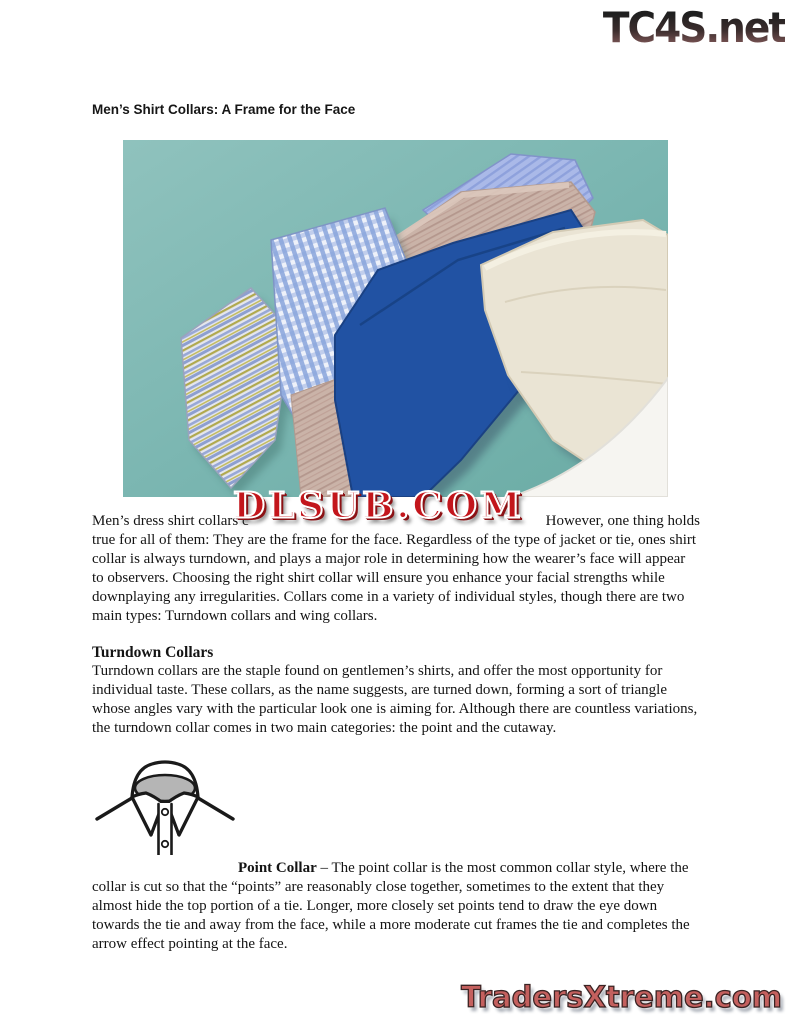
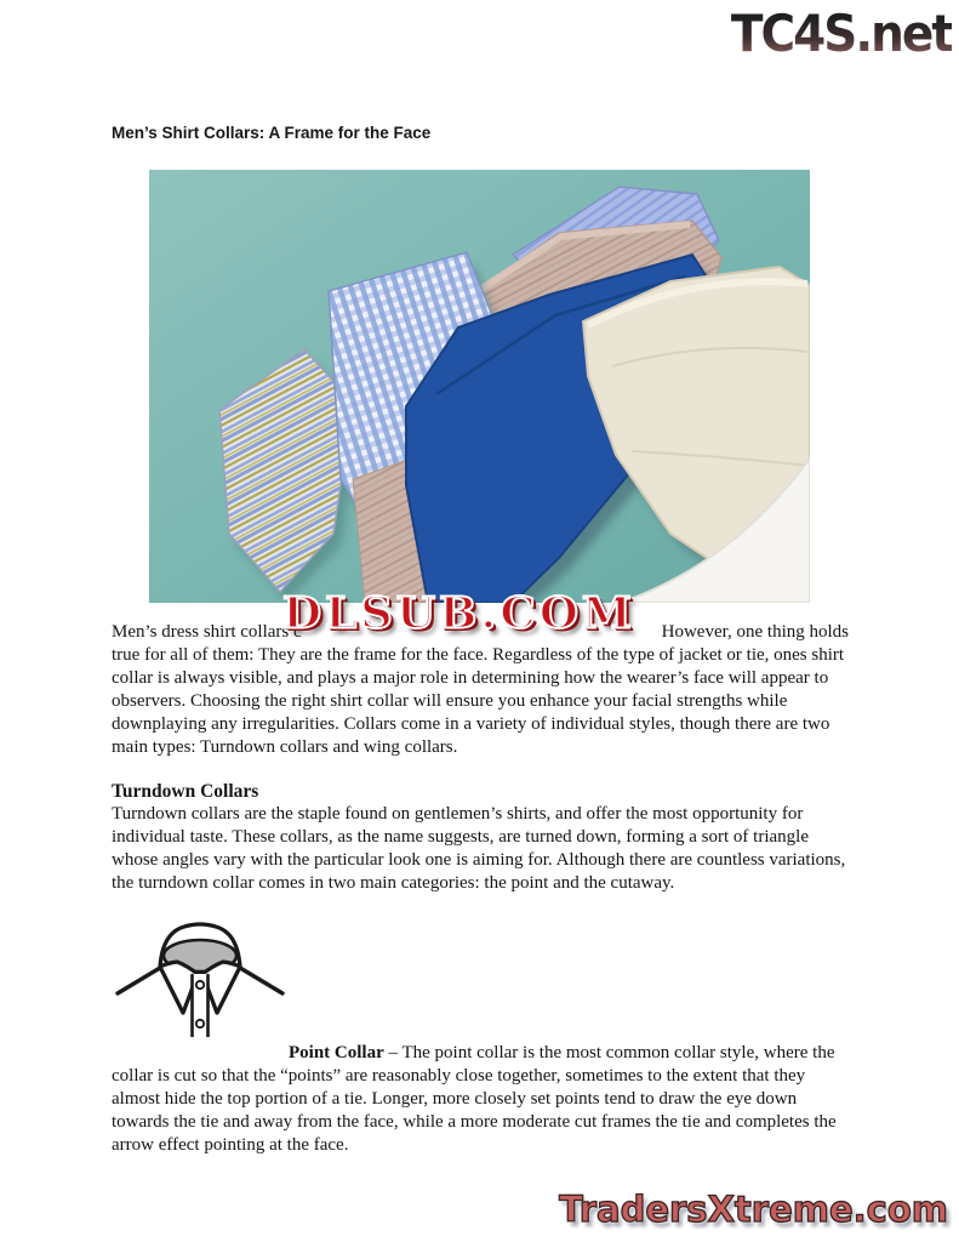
  TC4S.net
  Men’s Shirt Collars: A Frame for the Face
  DLSUB.COM
  Men’s dress shirt collars c
  However, one thing holds
- true for all of them: They are the frame for the face. Regardless of the type of jacket or tie, ones shirt collar is always turndown, and plays a major role in determining how the wearer’s face will appear to observers. Choosing the right shirt collar will ensure you enhance your facial strengths while downplaying any irregularities. Collars come in a variety of individual styles, though there are two main types: Turndown collars and wing collars.
+ true for all of them: They are the frame for the face. Regardless of the type of jacket or tie, ones shirt collar is always visible, and plays a major role in determining how the wearer’s face will appear to observers. Choosing the right shirt collar will ensure you enhance your facial strengths while downplaying any irregularities. Collars come in a variety of individual styles, though there are two main types: Turndown collars and wing collars.
  Turndown Collars
  Turndown collars are the staple found on gentlemen’s shirts, and offer the most opportunity for individual taste. These collars, as the name suggests, are turned down, forming a sort of triangle whose angles vary with the particular look one is aiming for. Although there are countless variations, the turndown collar comes in two main categories: the point and the cutaway.
  Point Collar – The point collar is the most common collar style, where the collar is cut so that the “points” are reasonably close together, sometimes to the extent that they almost hide the top portion of a tie. Longer, more closely set points tend to draw the eye down towards the tie and away from the face, while a more moderate cut frames the tie and completes the arrow effect pointing at the face.
  TradersXtreme.com
